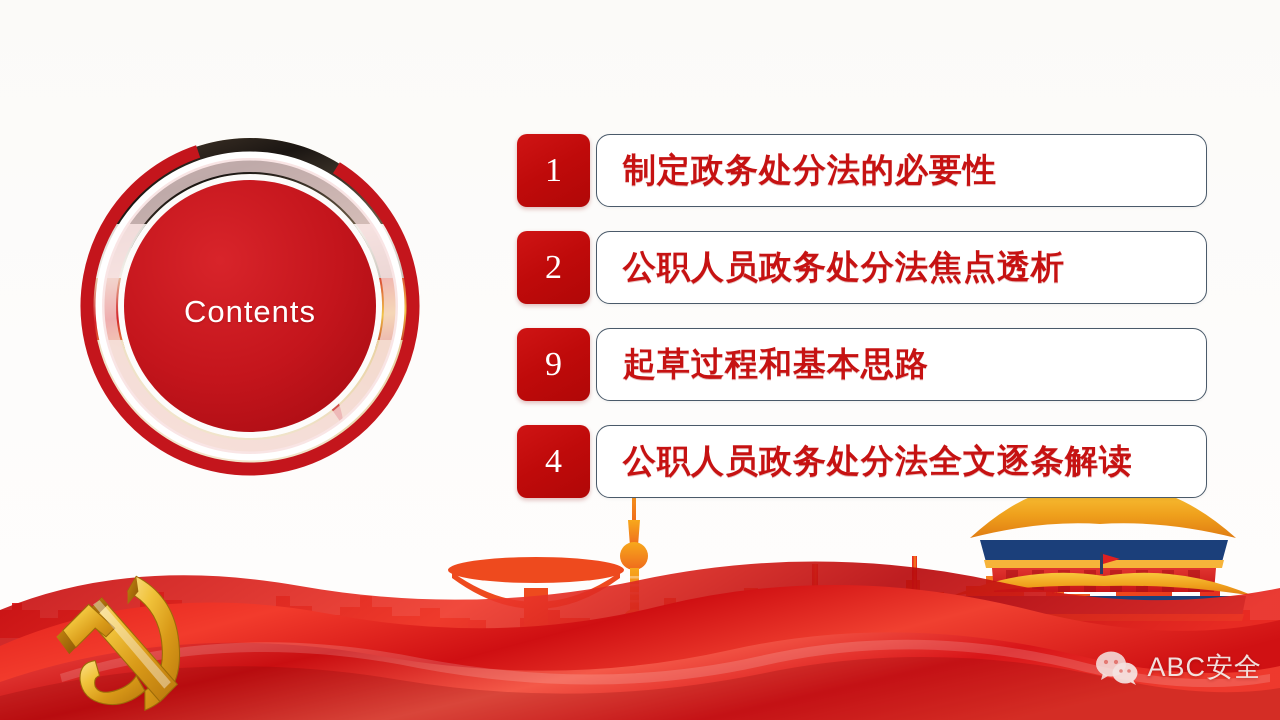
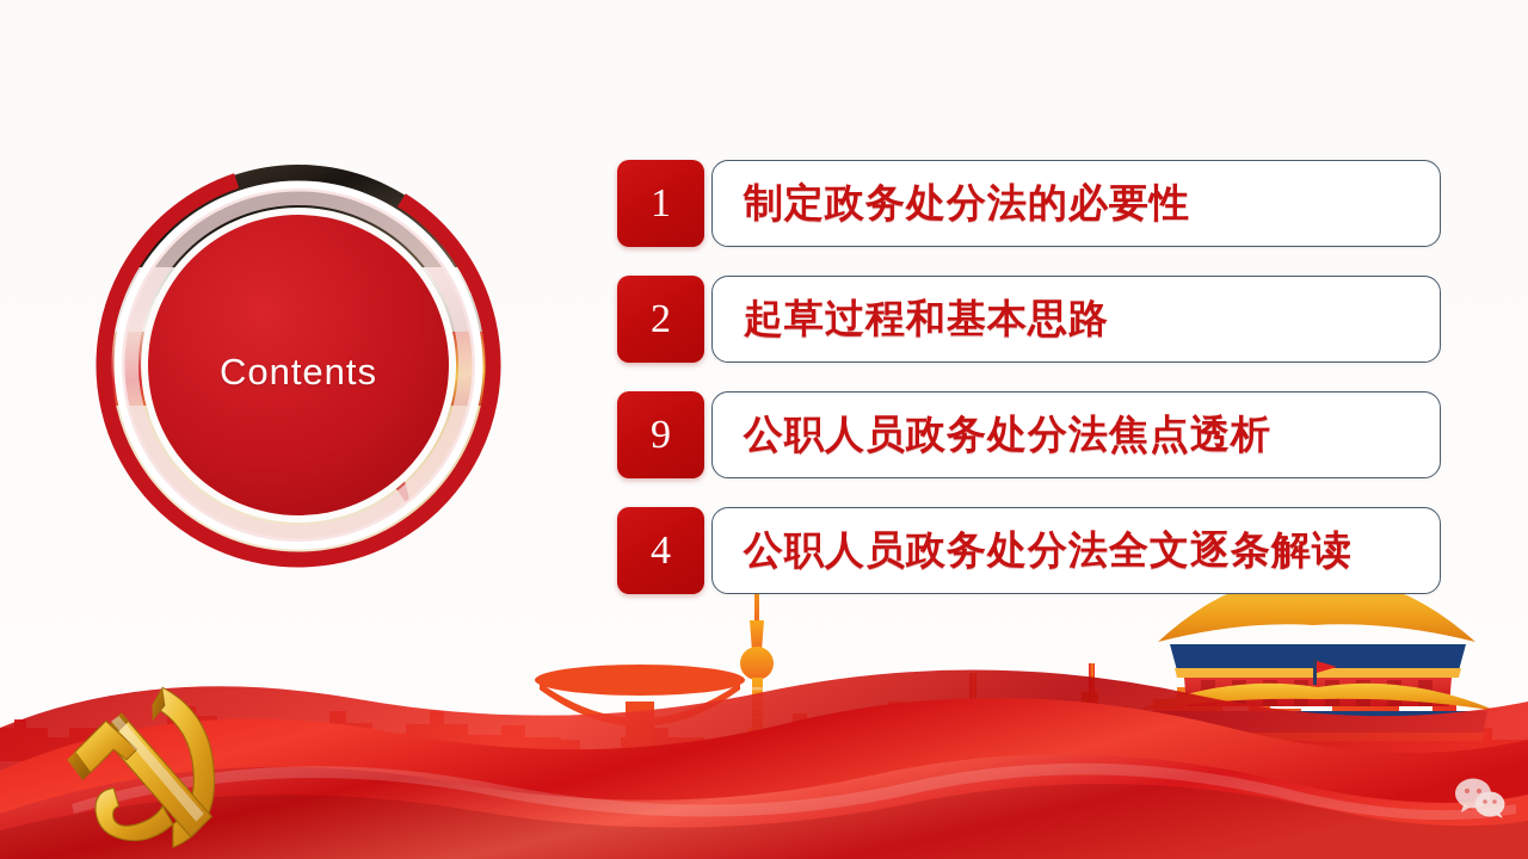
  Contents
  1
  制定政务处分法的必要性
  2
- 公职人员政务处分法焦点透析
+ 起草过程和基本思路
  9
- 起草过程和基本思路
+ 公职人员政务处分法焦点透析
  4
  公职人员政务处分法全文逐条解读
- ABC安全
